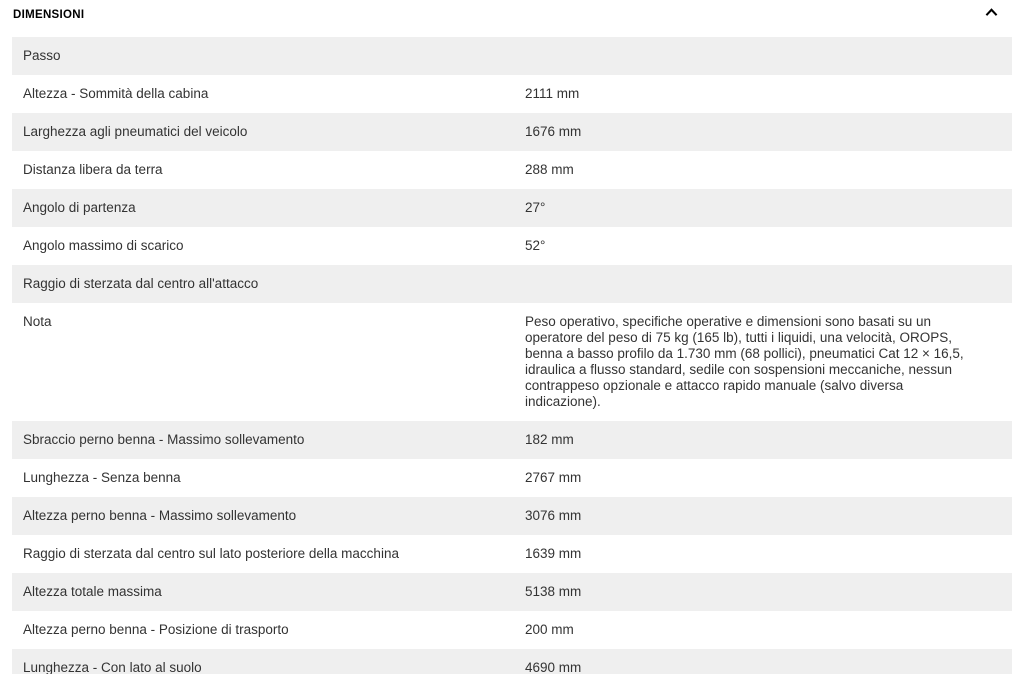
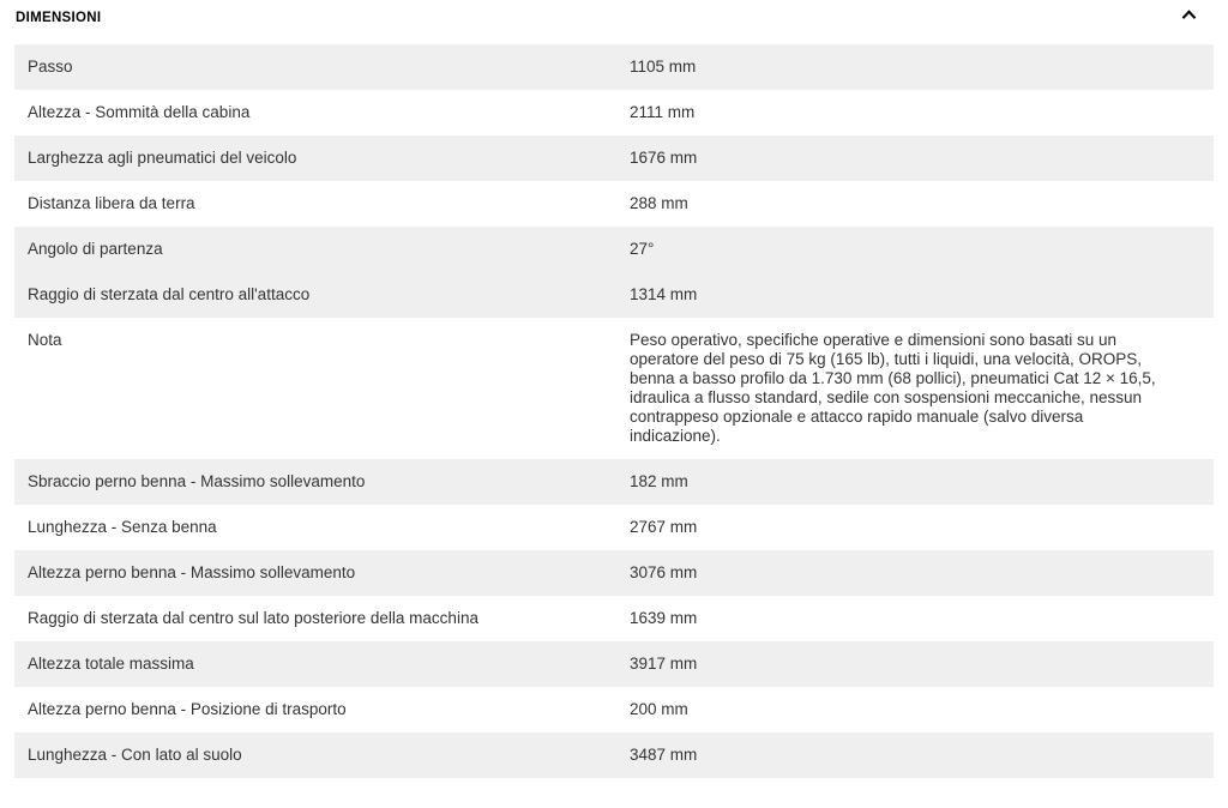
  DIMENSIONI
  Passo
+ 1105 mm
  Altezza - Sommità della cabina
  2111 mm
  Larghezza agli pneumatici del veicolo
  1676 mm
  Distanza libera da terra
  288 mm
  Angolo di partenza
  27°
- Angolo massimo di scarico
- 52°
  Raggio di sterzata dal centro all'attacco
+ 1314 mm
  Nota
  Peso operativo, specifiche operative e dimensioni sono basati su un operatore del peso di 75 kg (165 lb), tutti i liquidi, una velocità, OROPS, benna a basso profilo da 1.730 mm (68 pollici), pneumatici Cat 12 × 16,5, idraulica a flusso standard, sedile con sospensioni meccaniche, nessun contrappeso opzionale e attacco rapido manuale (salvo diversa indicazione).
  Sbraccio perno benna - Massimo sollevamento
  182 mm
  Lunghezza - Senza benna
  2767 mm
  Altezza perno benna - Massimo sollevamento
  3076 mm
  Raggio di sterzata dal centro sul lato posteriore della macchina
  1639 mm
  Altezza totale massima
- 5138 mm
+ 3917 mm
  Altezza perno benna - Posizione di trasporto
  200 mm
  Lunghezza - Con lato al suolo
- 4690 mm
+ 3487 mm
